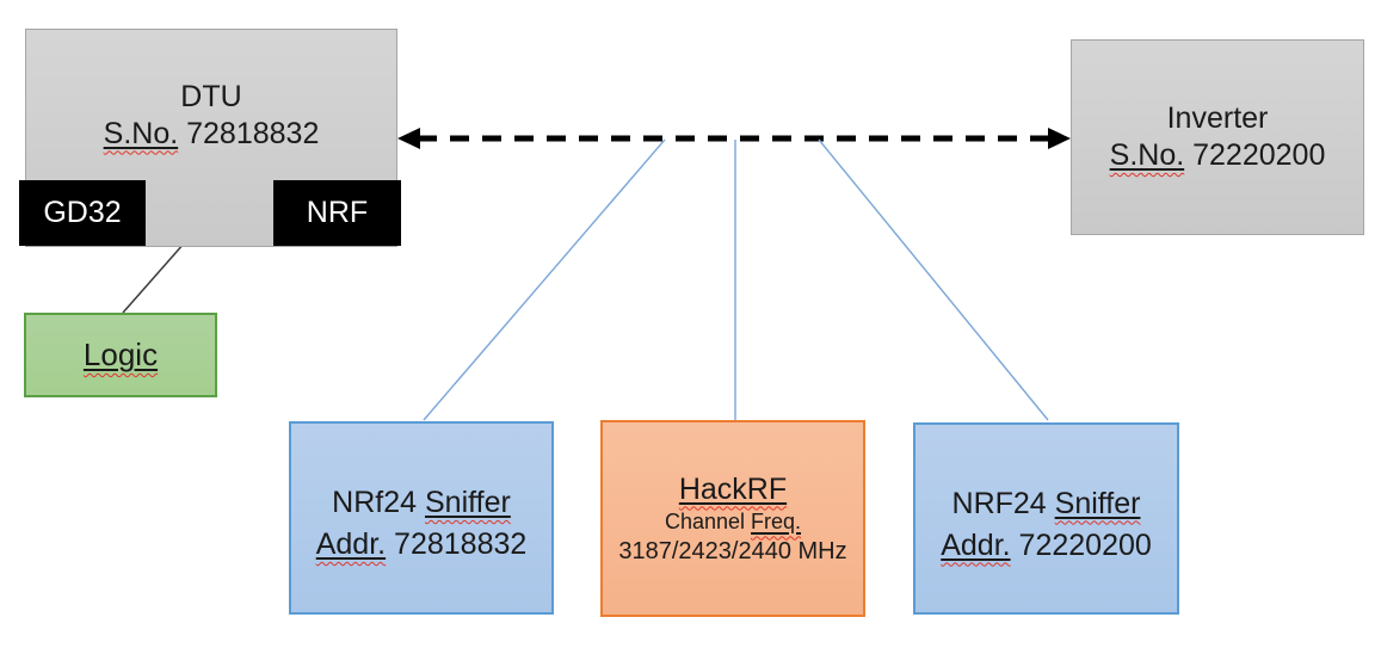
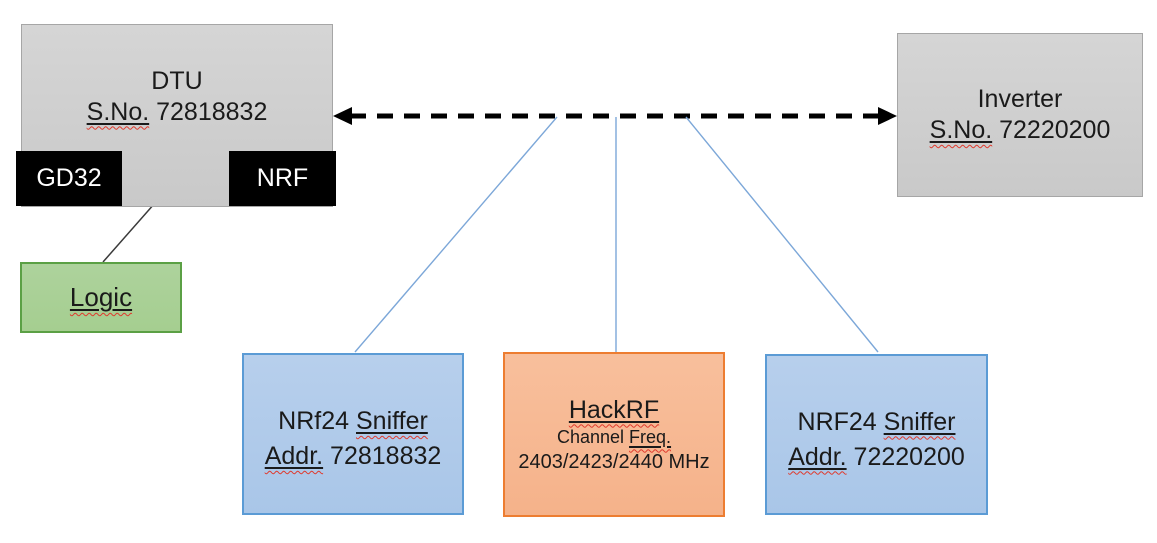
  DTU
  S.No. 72818832
  GD32
  NRF
  Logic
  Inverter
  S.No. 72220200
  NRf24 Sniffer
  Addr. 72818832
  HackRF
  Channel Freq.
- 3187/2423/2440 MHz
+ 2403/2423/2440 MHz
  NRF24 Sniffer
  Addr. 72220200
